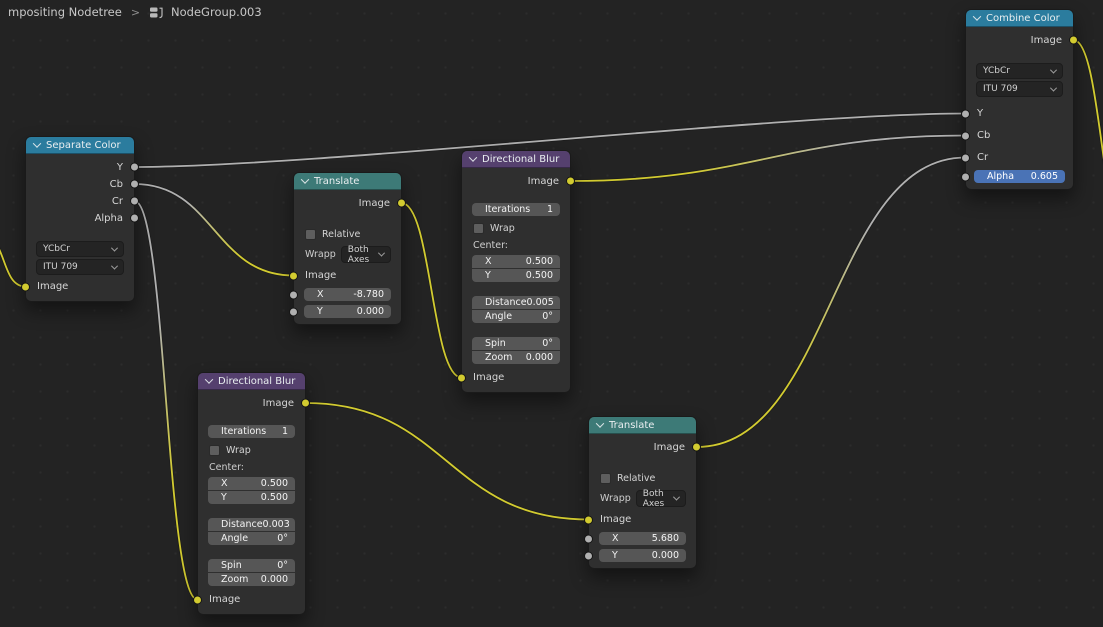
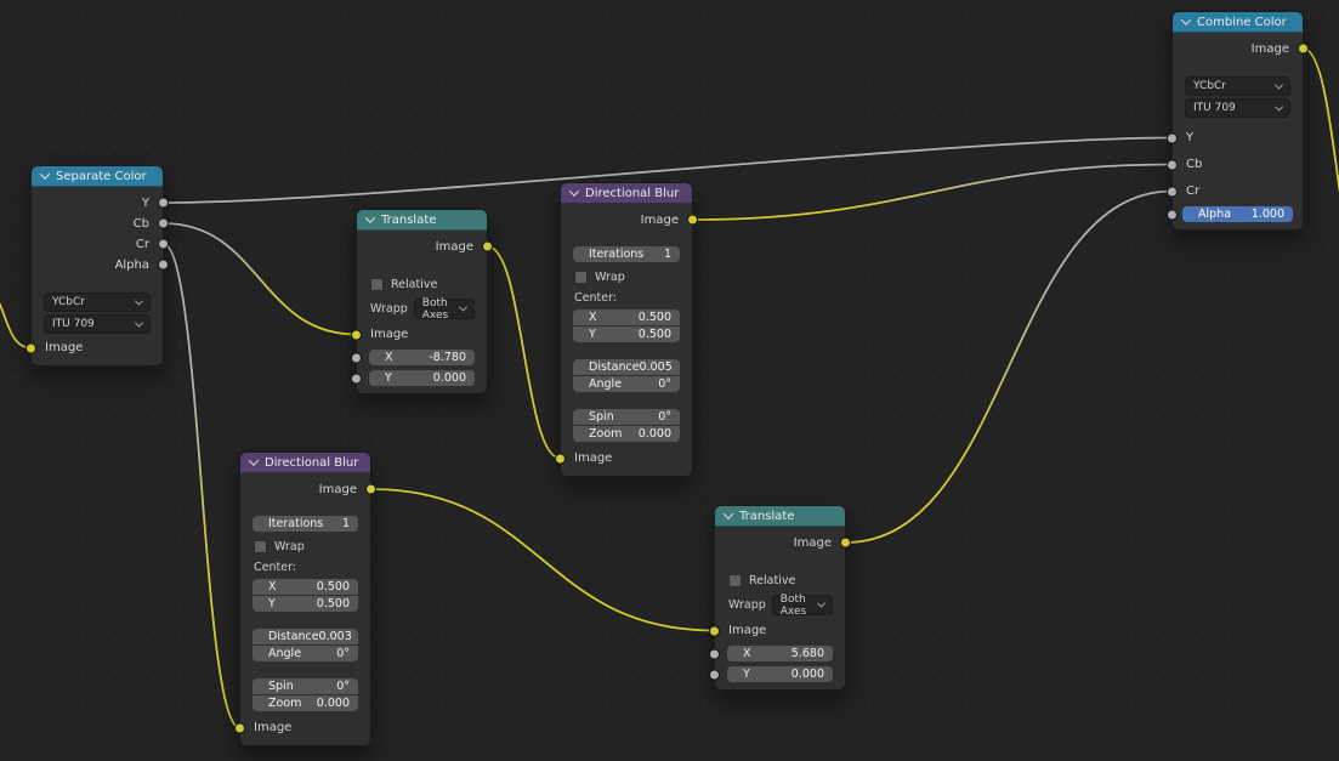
  Separate Color
  Y
  Cb
  Cr
  Alpha
  YCbCr
  ITU 709
  Image
  Translate
  Image
  Relative
  Wrapp
  Both Axes
  Image
  X
  -8.780
  Y
  0.000
  Directional Blur
  Image
  Iterations
  1
  Wrap
  Center:
  X
  0.500
  Y
  0.500
  Distance
  0.005
  Angle
  0°
  Spin
  0°
  Zoom
  0.000
  Image
  Directional Blur
  Image
  Iterations
  1
  Wrap
  Center:
  X
  0.500
  Y
  0.500
  Distance
  0.003
  Angle
  0°
  Spin
  0°
  Zoom
  0.000
  Image
  Translate
  Image
  Relative
  Wrapp
  Both Axes
  Image
  X
  5.680
  Y
  0.000
  Combine Color
  Image
  YCbCr
  ITU 709
  Y
  Cb
  Cr
  Alpha
- 0.605
+ 1.000
- mpositing Nodetree
- >
- NodeGroup.003
